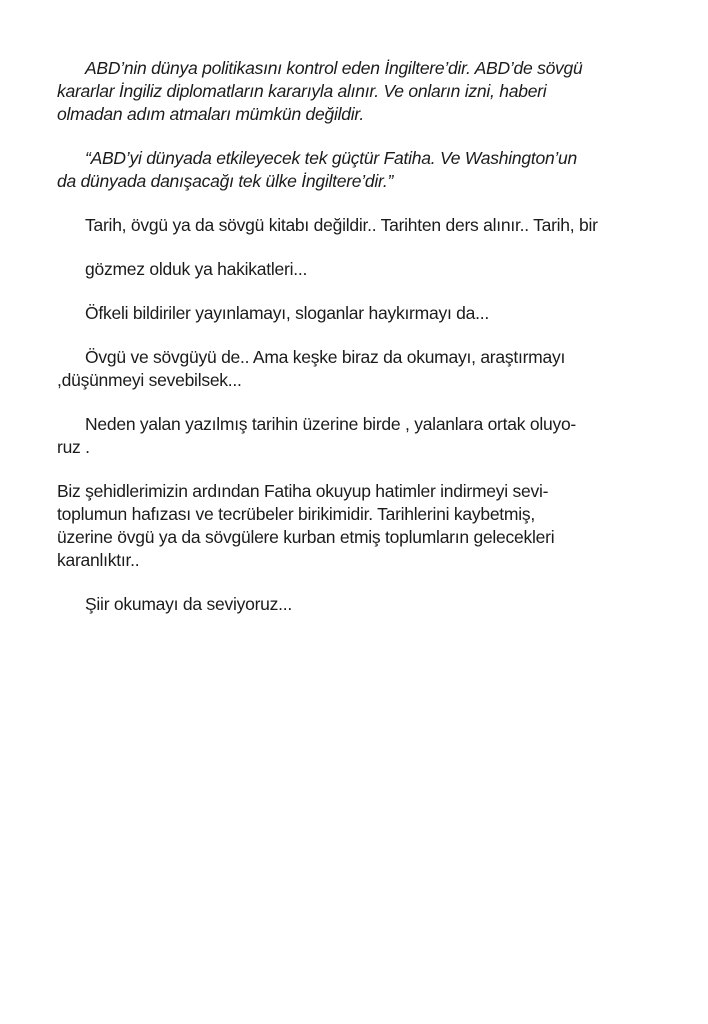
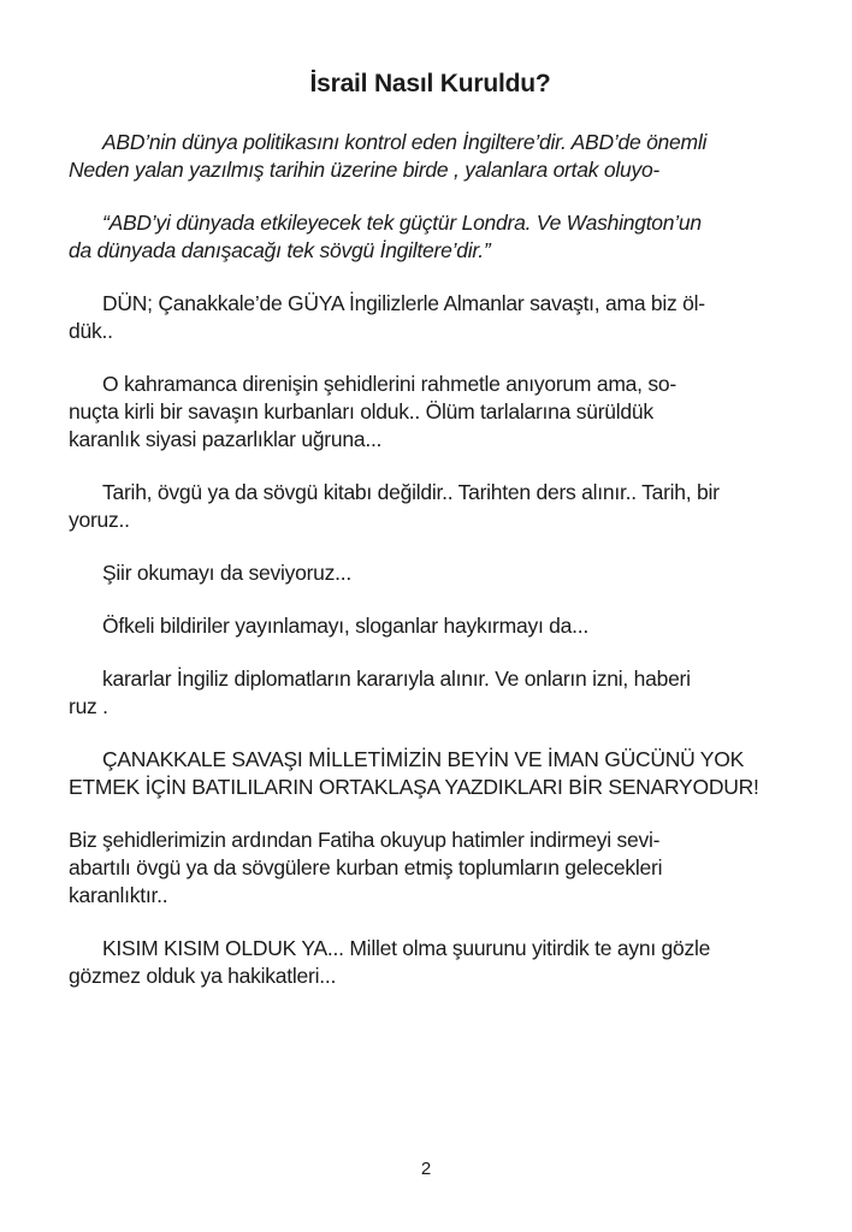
+ İsrail Nasıl Kuruldu?
- ABD’nin dünya politikasını kontrol eden İngiltere’dir. ABD’de sövgü
+ ABD’nin dünya politikasını kontrol eden İngiltere’dir. ABD’de önemli
- kararlar İngiliz diplomatların kararıyla alınır. Ve onların izni, haberi
+ Neden yalan yazılmış tarihin üzerine birde , yalanlara ortak oluyo-
- olmadan adım atmaları mümkün değildir.
- “ABD’yi dünyada etkileyecek tek güçtür Fatiha. Ve Washington’un
+ “ABD’yi dünyada etkileyecek tek güçtür Londra. Ve Washington’un
- da dünyada danışacağı tek ülke İngiltere’dir.”
+ da dünyada danışacağı tek sövgü İngiltere’dir.”
+ DÜN; Çanakkale’de GÜYA İngilizlerle Almanlar savaştı, ama biz öl-
+ dük..
+ O kahramanca direnişin şehidlerini rahmetle anıyorum ama, so-
+ nuçta kirli bir savaşın kurbanları olduk.. Ölüm tarlalarına sürüldük
+ karanlık siyasi pazarlıklar uğruna...
  Tarih, övgü ya da sövgü kitabı değildir.. Tarihten ders alınır.. Tarih, bir
+ yoruz..
- gözmez olduk ya hakikatleri...
+ Şiir okumayı da seviyoruz...
  Öfkeli bildiriler yayınlamayı, sloganlar haykırmayı da...
- Övgü ve sövgüyü de.. Ama keşke biraz da okumayı, araştırmayı
- ,düşünmeyi sevebilsek...
- Neden yalan yazılmış tarihin üzerine birde , yalanlara ortak oluyo-
+ kararlar İngiliz diplomatların kararıyla alınır. Ve onların izni, haberi
  ruz .
+ ÇANAKKALE SAVAŞI MİLLETİMİZİN BEYİN VE İMAN GÜCÜNÜ YOK
+ ETMEK İÇİN BATILILARIN ORTAKLAŞA YAZDIKLARI BİR SENARYODUR!
  Biz şehidlerimizin ardından Fatiha okuyup hatimler indirmeyi sevi-
- toplumun hafızası ve tecrübeler birikimidir. Tarihlerini kaybetmiş,
- üzerine övgü ya da sövgülere kurban etmiş toplumların gelecekleri
+ abartılı övgü ya da sövgülere kurban etmiş toplumların gelecekleri
  karanlıktır..
+ KISIM KISIM OLDUK YA... Millet olma şuurunu yitirdik te aynı gözle
- Şiir okumayı da seviyoruz...
+ gözmez olduk ya hakikatleri...
+ 2
